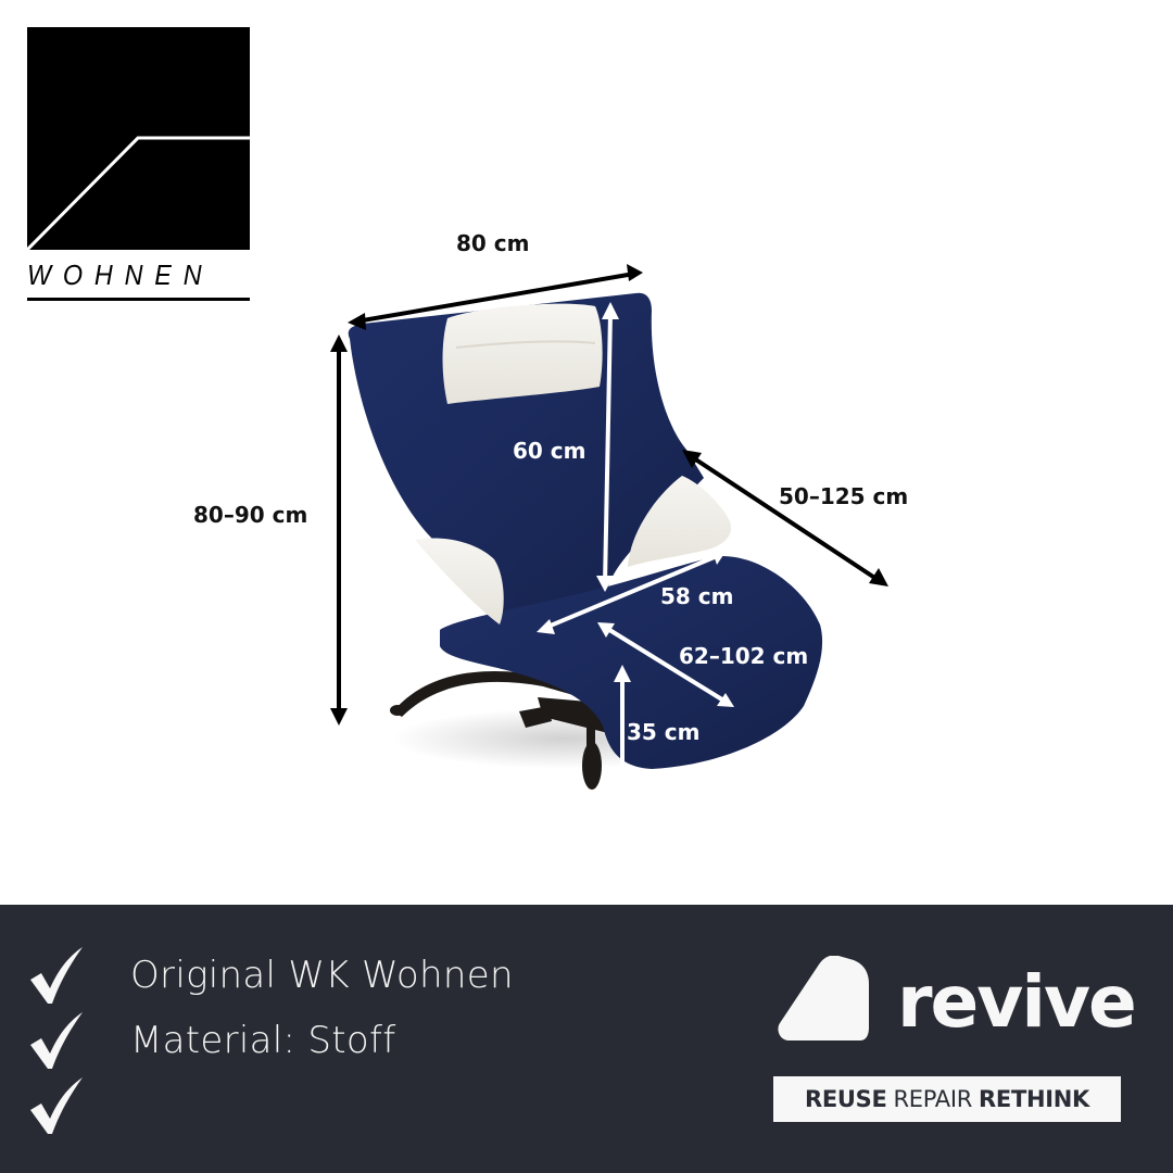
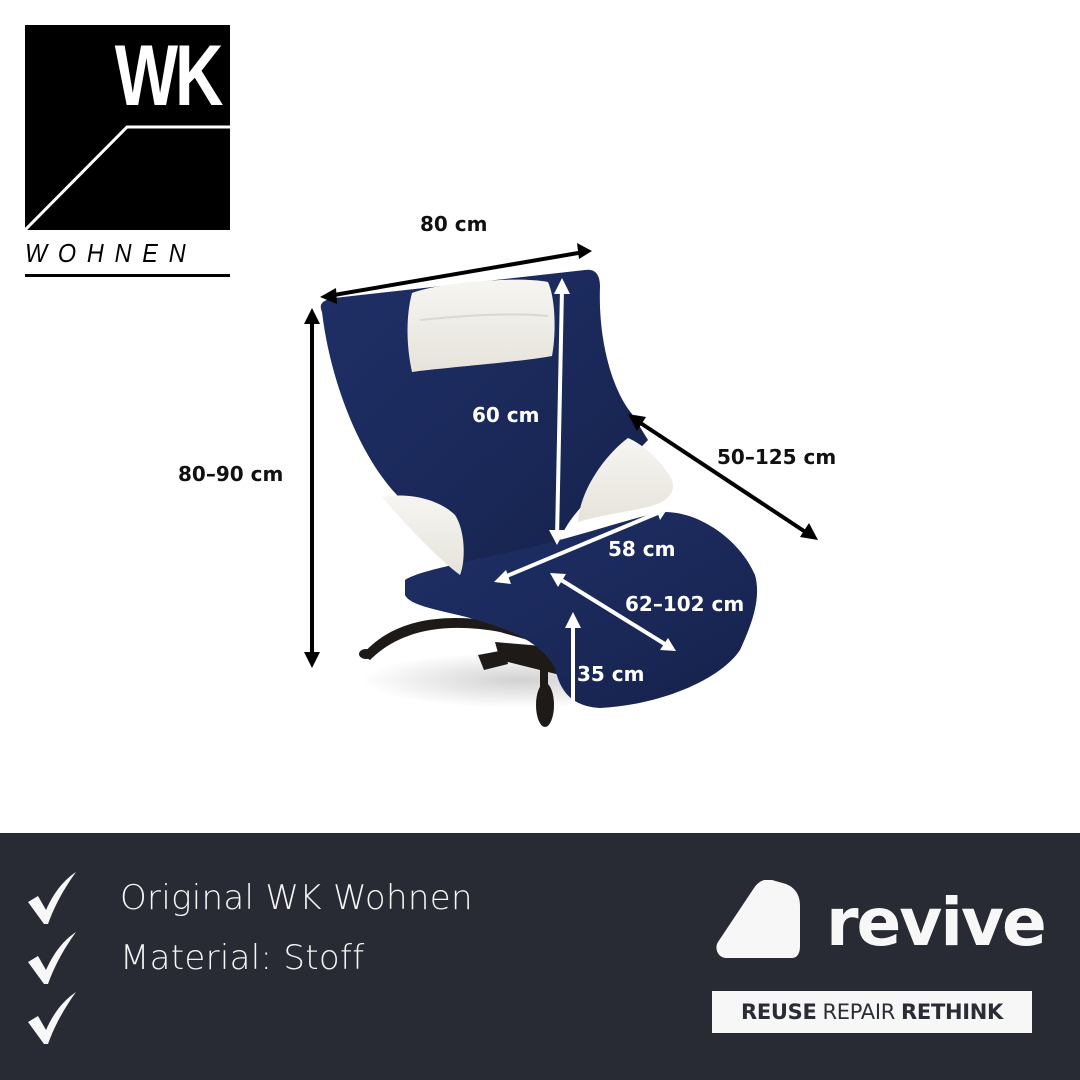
+ WK
  WOHNEN
  80 cm
  80–90 cm
  60 cm
  50–125 cm
  58 cm
  62–102 cm
  35 cm
  Original WK Wohnen
  Material: Stoff
  revive
  REUSE
  REPAIR
  RETHINK
